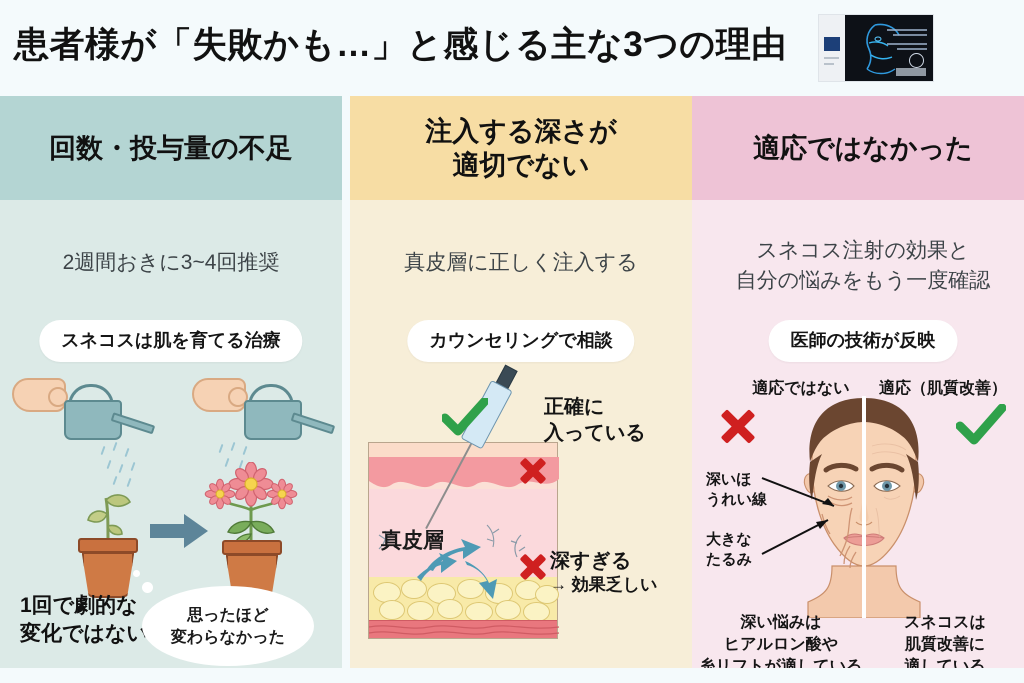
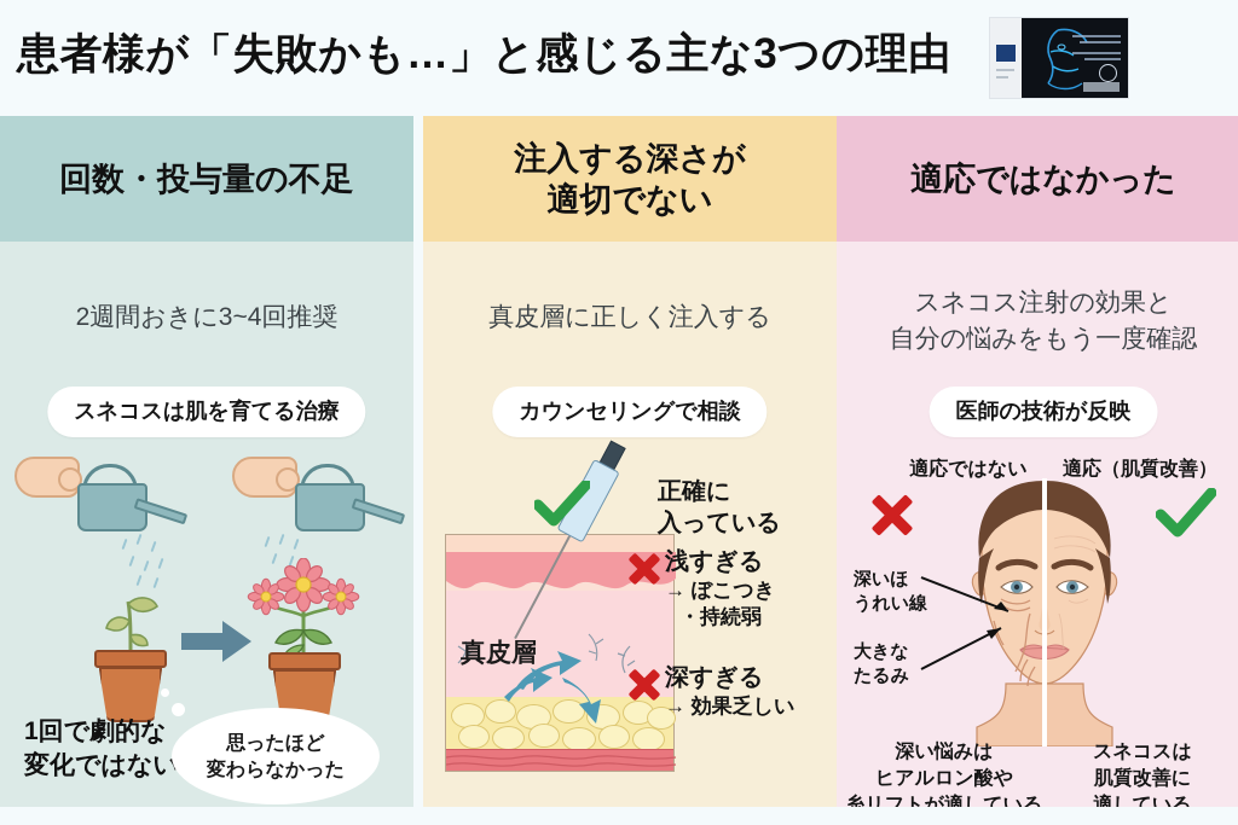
  患者様が「失敗かも…」と感じる主な3つの理由
  回数・投与量の不足
  2週間おきに3~4回推奨
  スネコスは肌を育てる治療
  1回で劇的な
  変化ではない
  思ったほど
  変わらなかった
  注入する深さが
  適切でない
  真皮層に正しく注入する
  カウンセリングで相談
  真皮層
  正確に
  入っている
+ 浅すぎる
+ → ぼこつき
+ ・持続弱
  深すぎる
  → 効果乏しい
  適応ではなかった
  スネコス注射の効果と
  自分の悩みをもう一度確認
  医師の技術が反映
  適応ではない
  適応（肌質改善）
  深いほ
  うれい線
  大きな
  たるみ
  深い悩みは
  ヒアルロン酸や
  糸リフトが適している
  スネコスは
  肌質改善に
  適している
